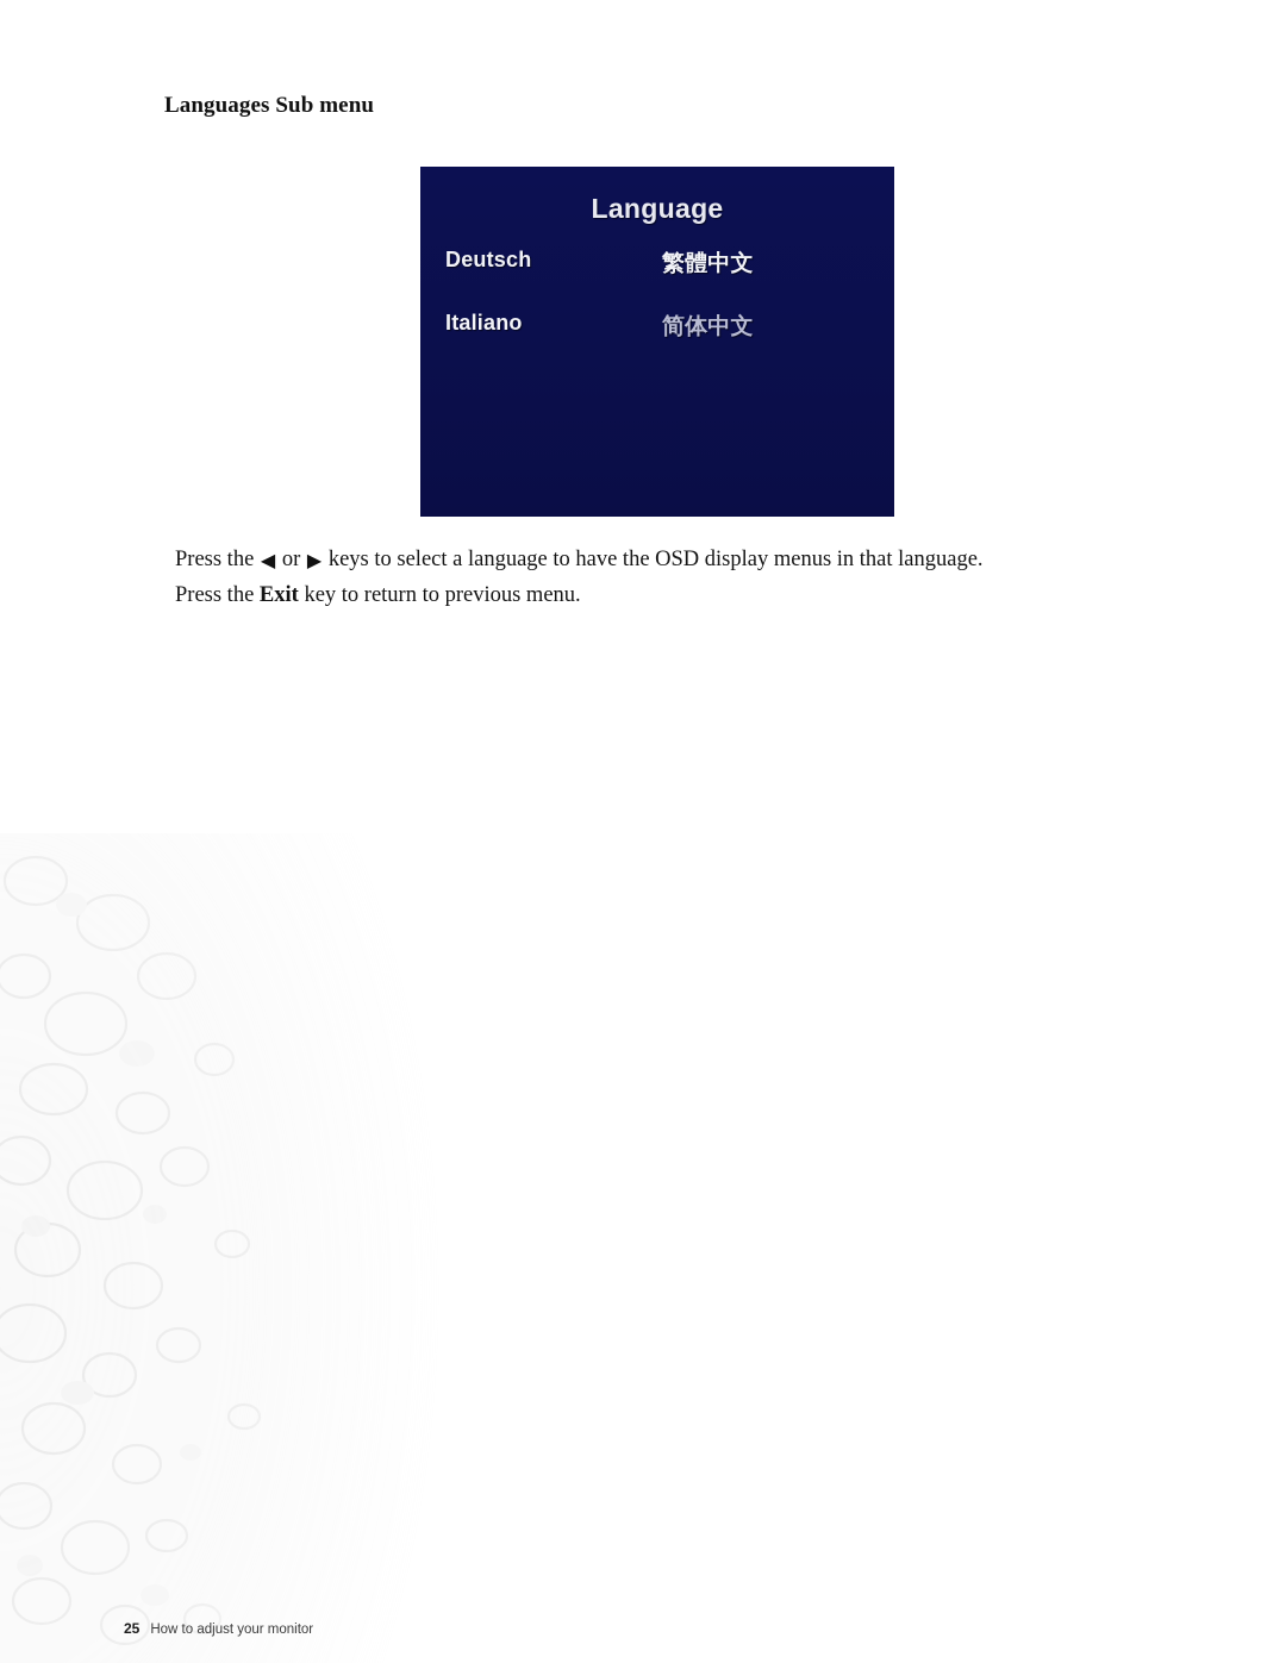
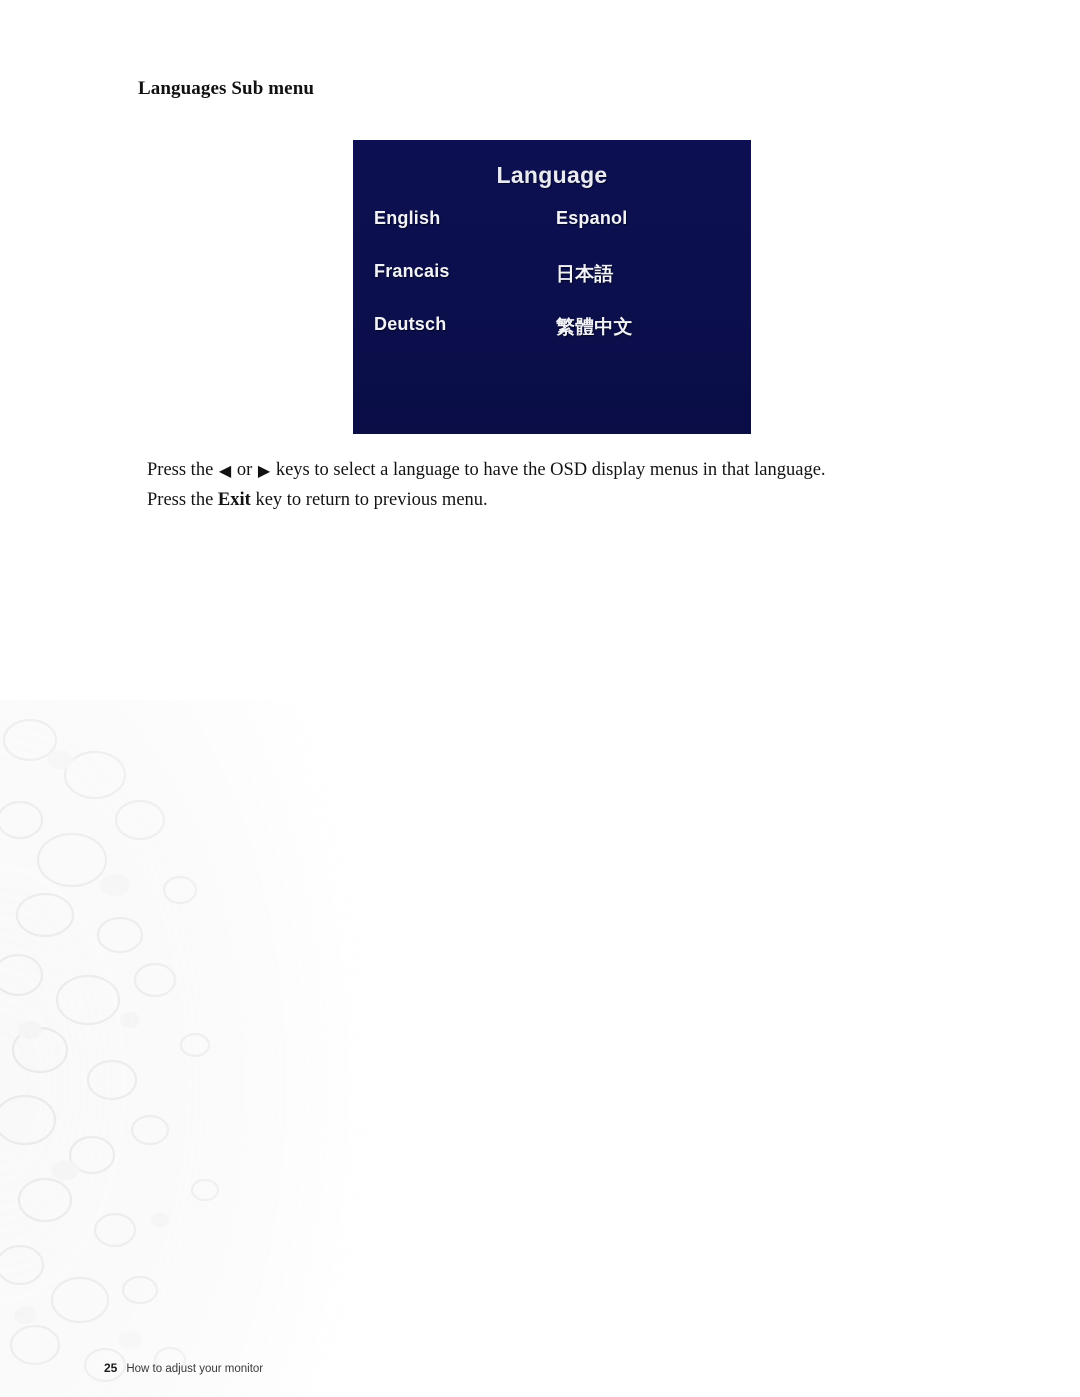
  Languages Sub menu
  Language
+ English
+ Espanol
+ Francais
+ 日本語
  Deutsch
  繁體中文
- Italiano
- 简体中文
  Press the ◀ or ▶ keys to select a language to have the OSD display menus in that language.
  Press the Exit key to return to previous menu.
  25
  How to adjust your monitor
